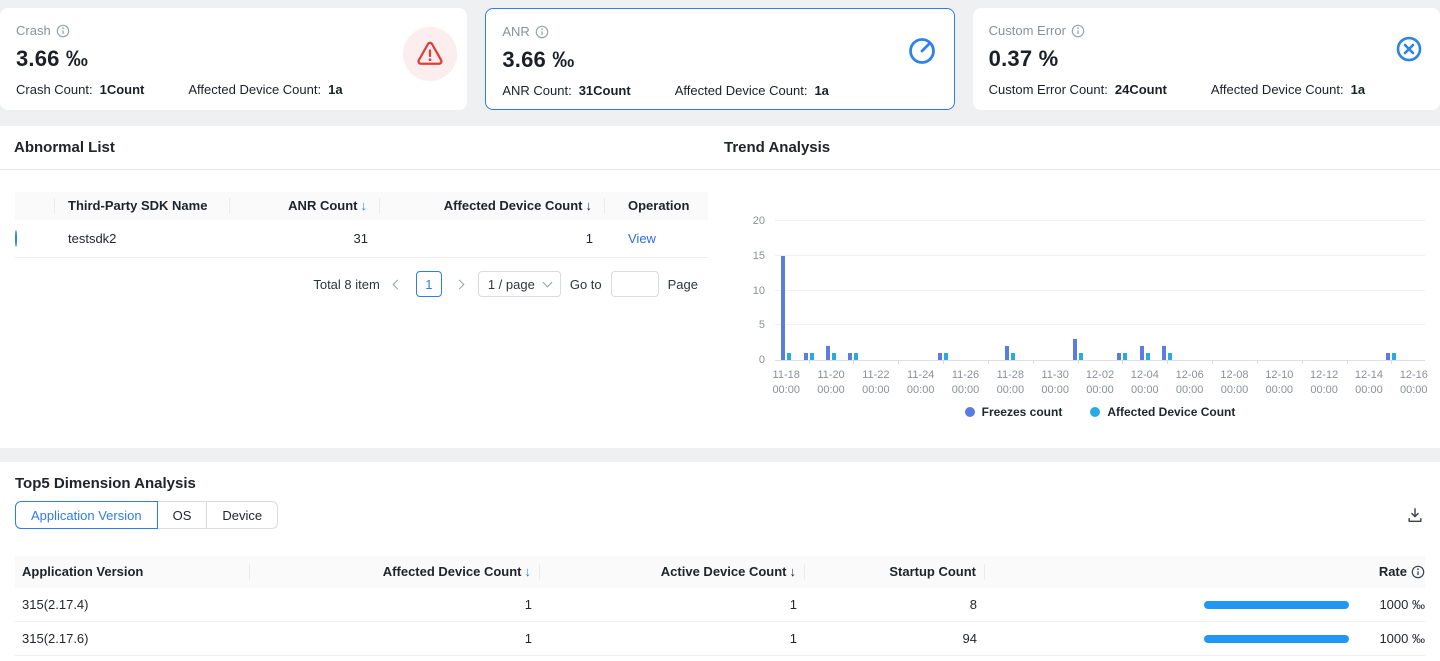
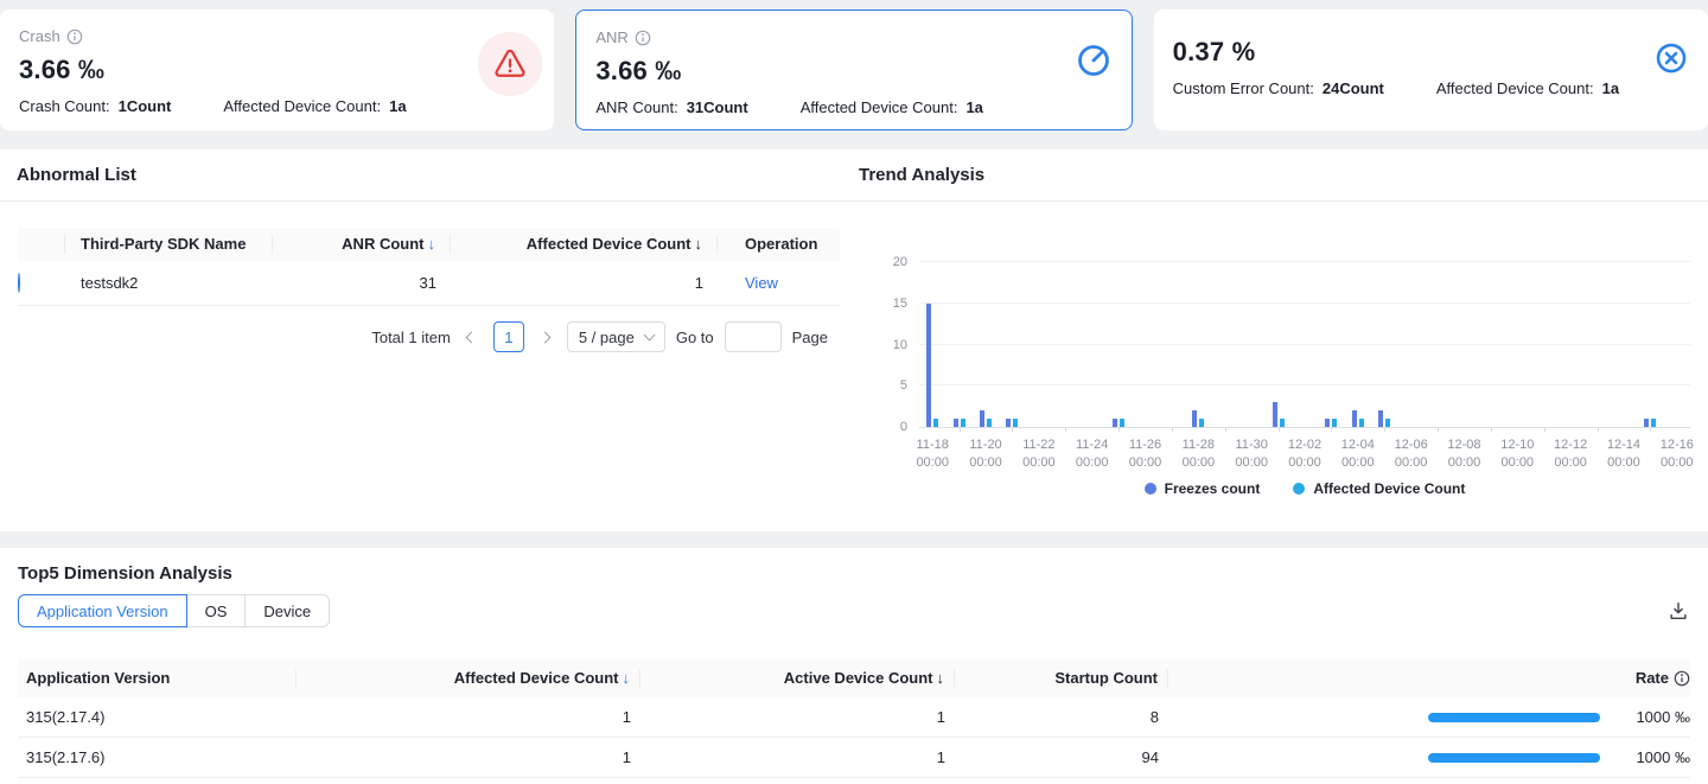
  Crash
  3.66 ‰
  Crash Count: 1Count
  Affected Device Count: 1a
  ANR
  3.66 ‰
  ANR Count: 31Count
  Affected Device Count: 1a
- Custom Error
  0.37 %
  Custom Error Count: 24Count
  Affected Device Count: 1a
  Abnormal List
  Trend Analysis
  Third-Party SDK Name
  ANR Count ↓
  Affected Device Count ↓
  Operation
  testsdk2
  31
  1
  View
- Total 8 item
+ Total 1 item
  1
- 1 / page
+ 5 / page
  Go to
  Page
  0
  5
  10
  15
  20
  11-18
  00:00
  11-20
  00:00
  11-22
  00:00
  11-24
  00:00
  11-26
  00:00
  11-28
  00:00
  11-30
  00:00
  12-02
  00:00
  12-04
  00:00
  12-06
  00:00
  12-08
  00:00
  12-10
  00:00
  12-12
  00:00
  12-14
  00:00
  12-16
  00:00
  Freezes count
  Affected Device Count
  Top5 Dimension Analysis
  Application Version
  OS
  Device
  Application Version
  Affected Device Count ↓
  Active Device Count ↓
  Startup Count
  Rate
  315(2.17.4)
  1
  1
  8
  1000 ‰
  315(2.17.6)
  1
  1
  94
  1000 ‰
